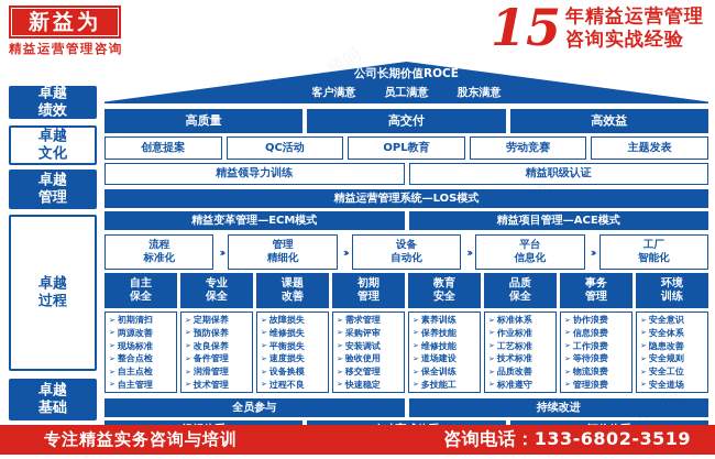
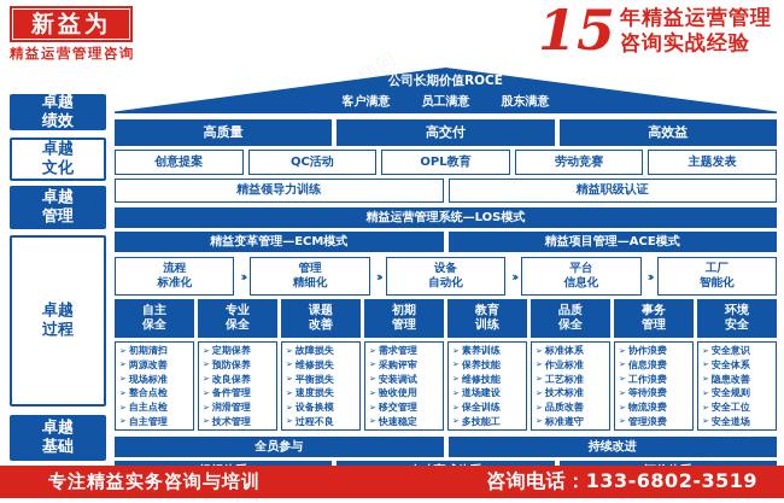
  新益为
  精益运营管理咨询
  15
  年精益运营管理
  咨询实战经验
  卓越
  绩效
  卓越
  文化
  卓越
  管理
  卓越
  过程
  卓越
  基础
  公司长期价值ROCE
  客户满意
  员工满意
  股东满意
  高质量
  高交付
  高效益
  创意提案
  QC活动
  OPL教育
  劳动竞赛
  主题发表
  精益领导力训练
  精益职级认证
  精益运营管理系统—LOS模式
  精益变革管理—ECM模式
  精益项目管理—ACE模式
  流程
  标准化
  管理
  精细化
  设备
  自动化
  平台
  信息化
  工厂
  智能化
  自主
  保全
  专业
  保全
  课题
  改善
  初期
  管理
  教育
- 安全
+ 训练
  品质
  保全
  事务
  管理
  环境
- 训练
+ 安全
  初期清扫
  两源改善
  现场标准
  整合点检
  自主点检
  自主管理
  定期保养
  预防保养
  改良保养
  备件管理
  润滑管理
  技术管理
  故障损失
  维修损失
  平衡损失
  速度损失
  设备换模
  过程不良
  需求管理
  采购评审
  安装调试
  验收使用
  移交管理
  快速稳定
  素养训练
  保养技能
  维修技能
  道场建设
  保全训练
  多技能工
  标准体系
  作业标准
  工艺标准
  技术标准
  品质改善
  标准遵守
  协作浪费
  信息浪费
  工作浪费
  等待浪费
  物流浪费
  管理浪费
  安全意识
  安全体系
  隐患改善
  安全规则
  安全工位
  安全道场
  全员参与
  持续改进
  专注精益实务咨询与培训
  咨询电话：133-6802-3519
